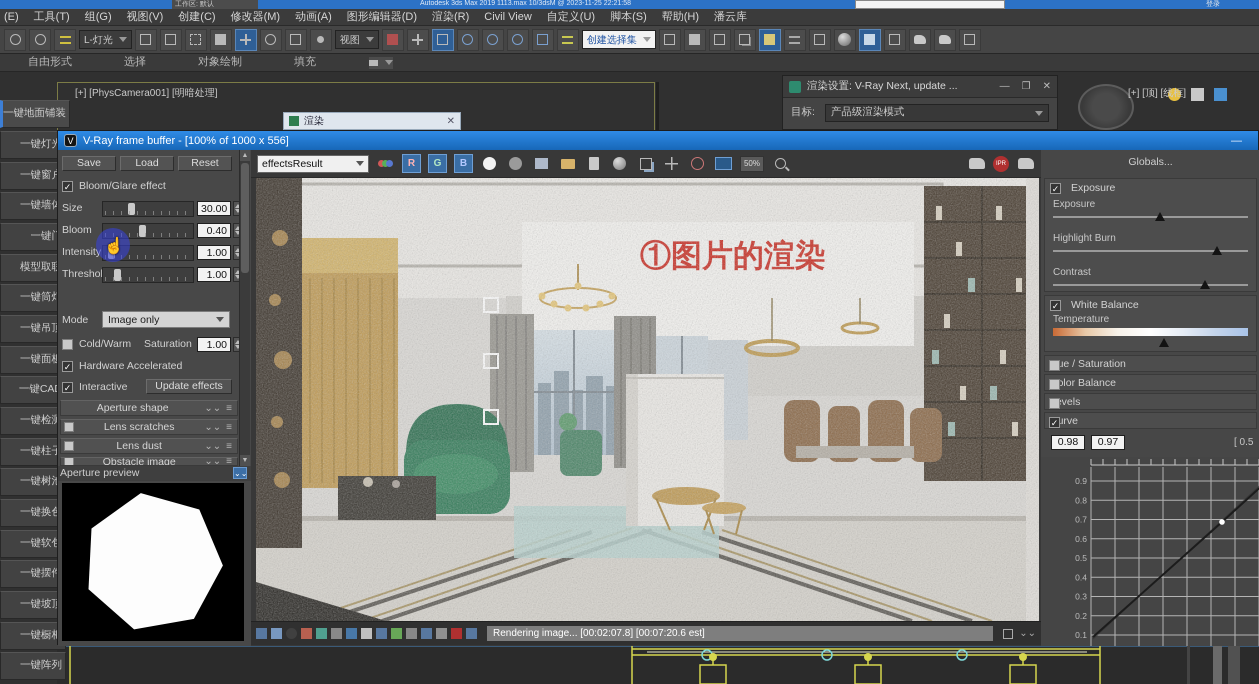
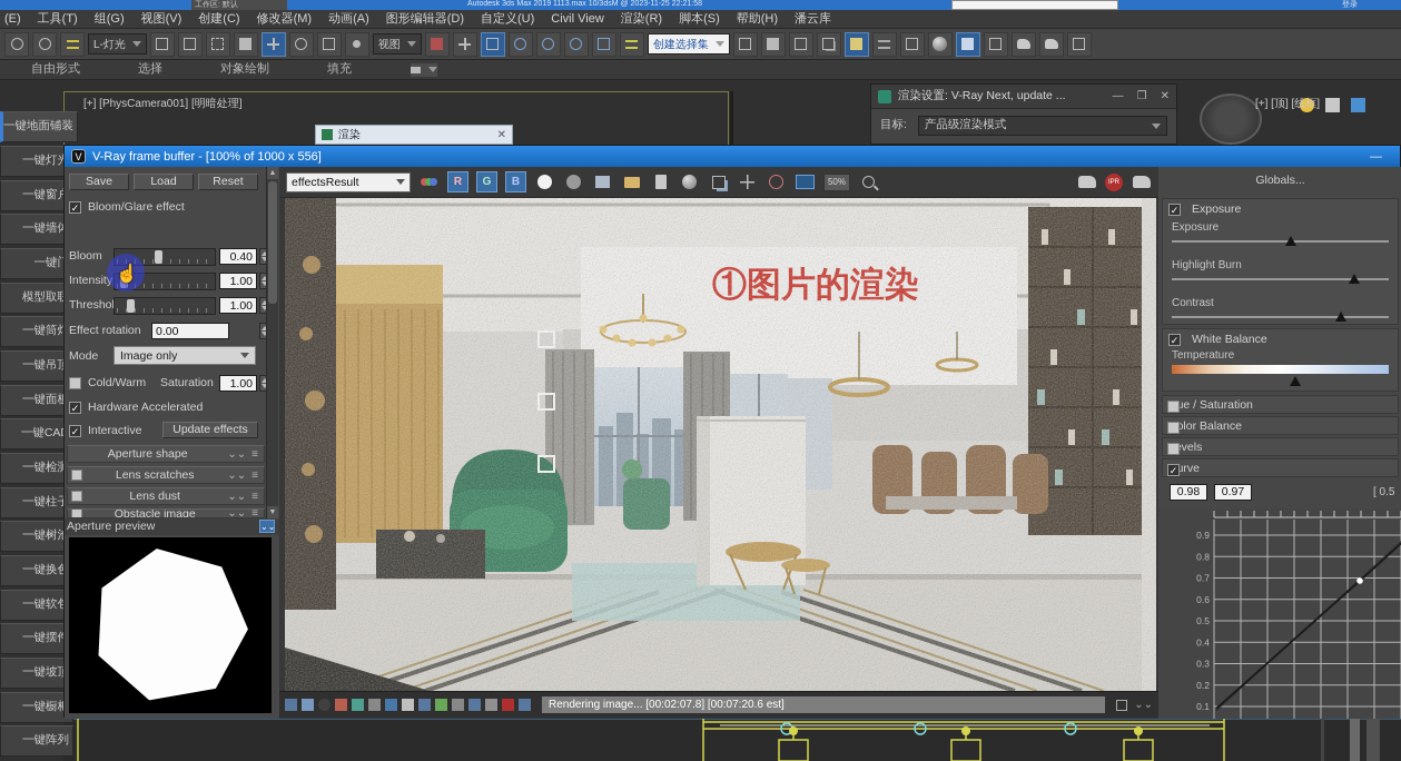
  (E)
  工具(T)
  组(G)
  视图(V)
  创建(C)
  修改器(M)
  动画(A)
  图形编辑器(D)
- 渲染(R)
+ 自定义(U)
  Civil View
- 自定义(U)
+ 渲染(R)
  脚本(S)
  帮助(H)
  潘云库
  L-灯光
  视图
  创建选择集
  自由形式
  选择
  对象绘制
  填充
  [+] [PhysCamera001] [明暗处理]
  [+] [顶] [线框]
  一键地面铺装
  一键灯
  一键窗
  一键墙
  模型取
  一键筒
  一键吊
  一键面
  一键CA
  一键检
  一键柱
  一键树
  一键换
  一键软
  一键摆
  一键坡
  一键橱
  一键阵列
  渲染
  ✕
  渲染设置: V-Ray Next, update ...
  —
  ❐
  ✕
  目标:
  产品级渲染模式
  V
  V-Ray frame buffer - [100% of 1000 x 556]
  —
  Save
  Load
  Reset
  Bloom/Glare effect
- Size
- 30.00
  Bloom
  0.40
  Intensity
  1.00
  Thresho
  1.00
+ Effect rotation
+ 0.00
  Mode
  Image only
  Cold/Warm
  Saturation
  1.00
  Hardware Accelerated
  Interactive
  Update effects
  Aperture shape
  ⌄⌄
  ≡
  Lens scratches
  ⌄⌄
  ≡
  Lens dust
  ⌄⌄
  ≡
  Obstacle image
  ⌄⌄
  ≡
  Aperture preview
  ⌄⌄
  effectsResult
  R
  G
  B
  50%
  ①图片的渲染
  Rendering image... [00:02:07.8] [00:07:20.6 est]
  ⌄⌄
  Globals...
  Exposure
  Exposure
  Highlight Burn
  Contrast
  White Balance
  Temperature
  ue / Saturation
  olor Balance
  urve
  0.98
  0.97
  [ 0.5
  0.9
  0.8
  0.7
  0.6
  0.5
  0.4
  0.3
  0.2
  0.1
  ☝
